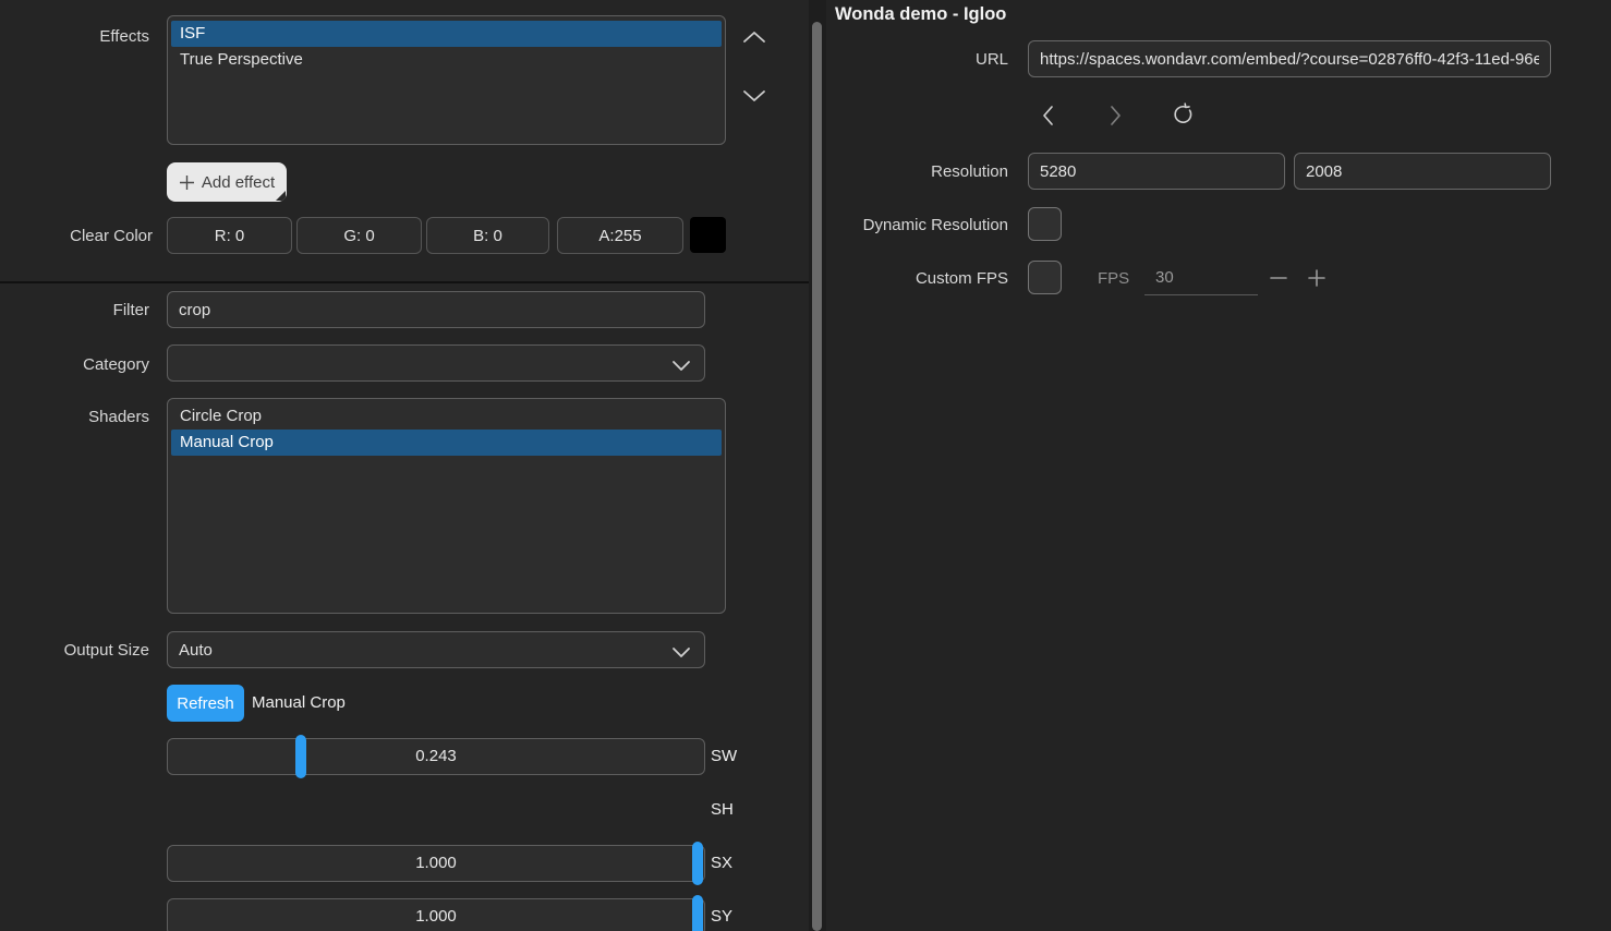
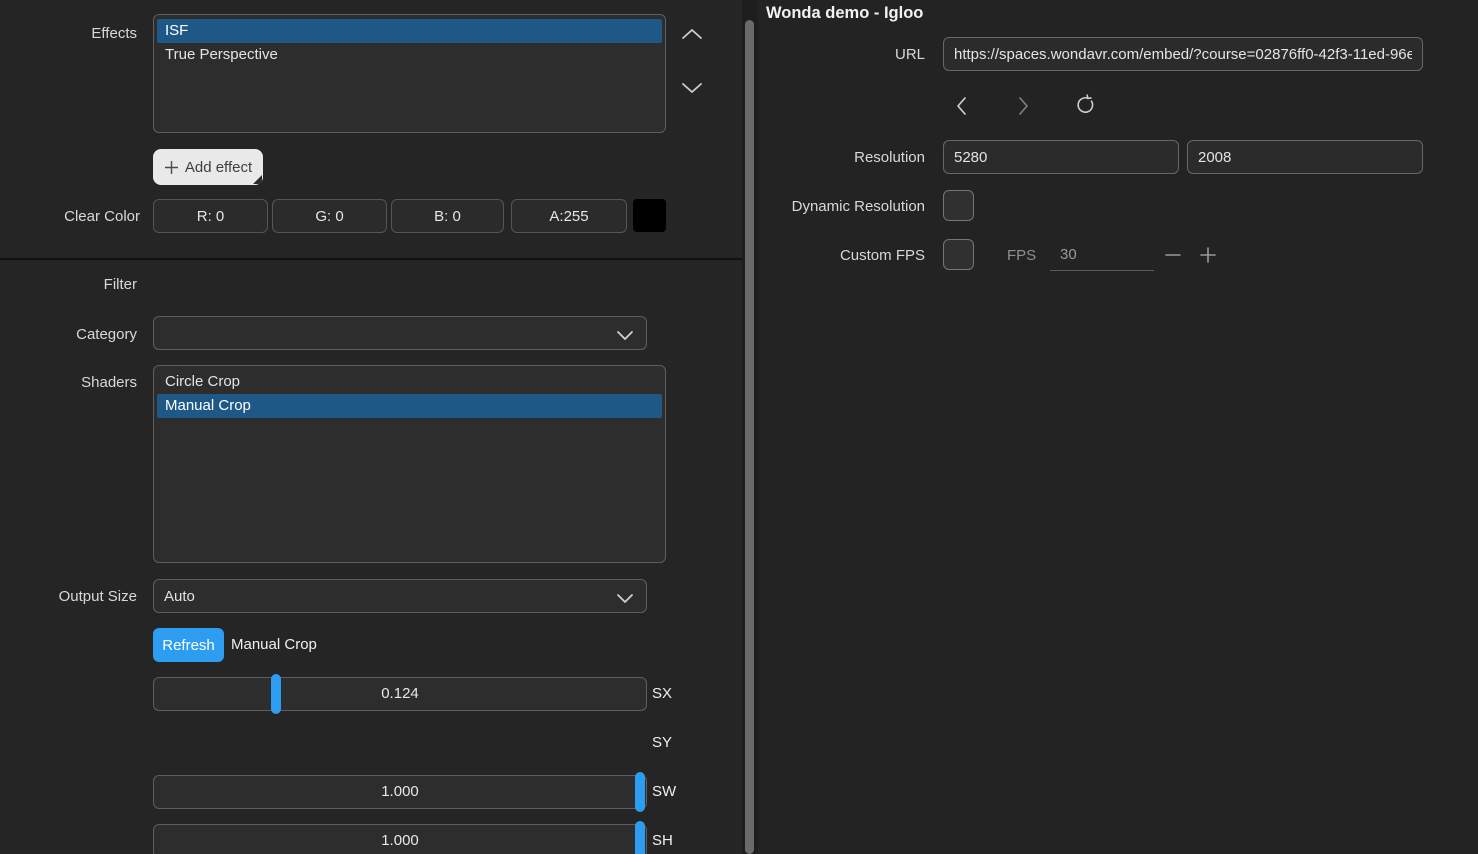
  Effects
  ISF
  True Perspective
  Add effect
  Clear Color
  R: 0
  G: 0
  B: 0
  A:255
  Filter
- crop
  Category
  Shaders
  Circle Crop
  Manual Crop
  Output Size
  Auto
  Refresh
  Manual Crop
- 0.243
+ 0.124
- SW
+ SX
- SH
+ SY
  1.000
- SX
+ SW
  1.000
- SY
+ SH
  Wonda demo - Igloo
  URL
  https://spaces.wondavr.com/embed/?course=02876ff0-42f3-11ed-96e
  Resolution
  5280
  2008
  Dynamic Resolution
  Custom FPS
  FPS
  30
